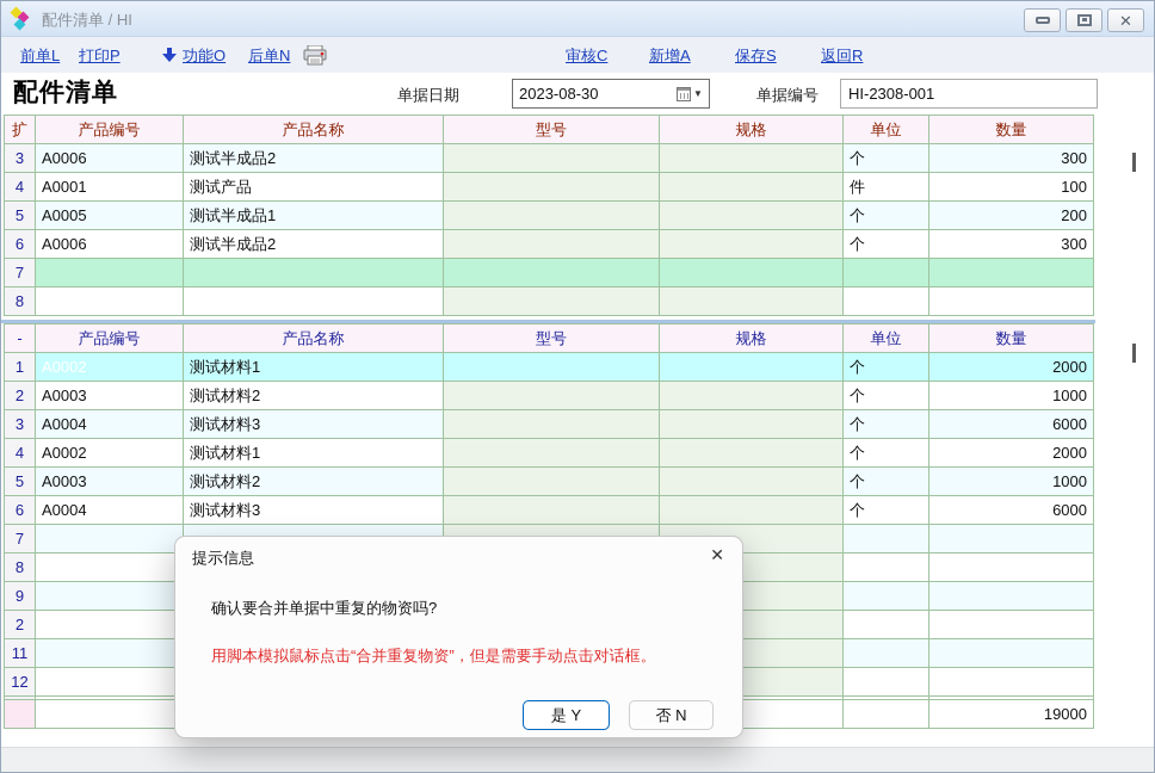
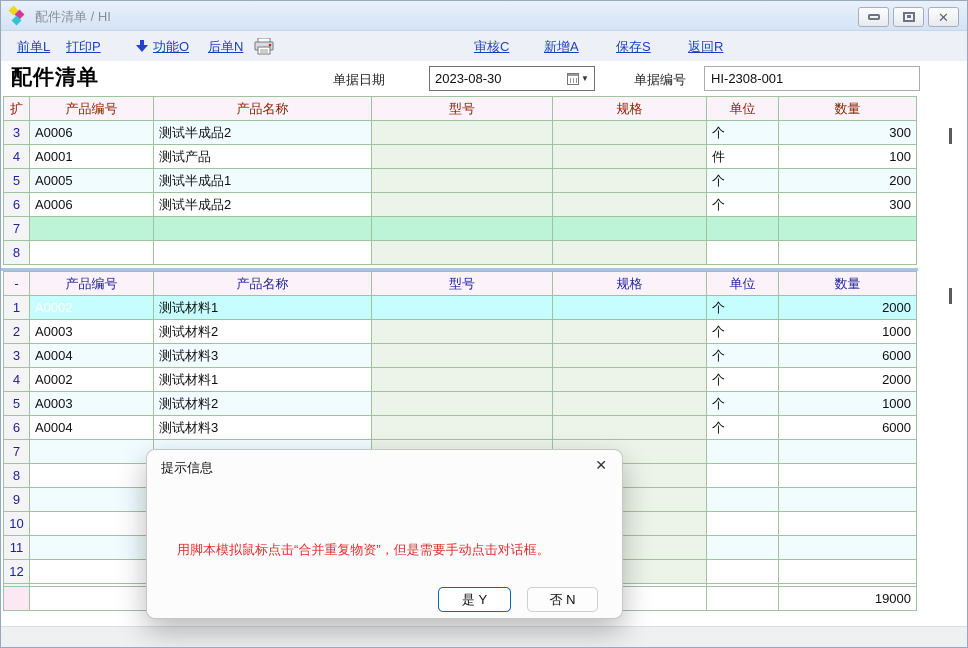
  配件清单 / HI
  ✕
  前单L
  打印P
  功能O
  后单N
  审核C
  新增A
  保存S
  返回R
  配件清单
  单据日期
  2023-08-30
  ▼
  单据编号
  HI-2308-001
  扩	产品编号	产品名称	型号	规格	单位	数量
  3	A0006	测试半成品2			个	300
  4	A0001	测试产品			件	100
  5	A0005	测试半成品1			个	200
  6	A0006	测试半成品2			个	300
  7
  8
  -	产品编号	产品名称	型号	规格	单位	数量
  1	A0002	测试材料1			个	2000
  2	A0003	测试材料2			个	1000
  3	A0004	测试材料3			个	6000
  4	A0002	测试材料1			个	2000
  5	A0003	测试材料2			个	1000
  6	A0004	测试材料3			个	6000
  7
  8
  9
- 2
+ 10
  11
  12
  						19000
  提示信息
  ✕
- 确认要合并单据中重复的物资吗?
  用脚本模拟鼠标点击“合并重复物资”，但是需要手动点击对话框。
  是 Y
  否 N
